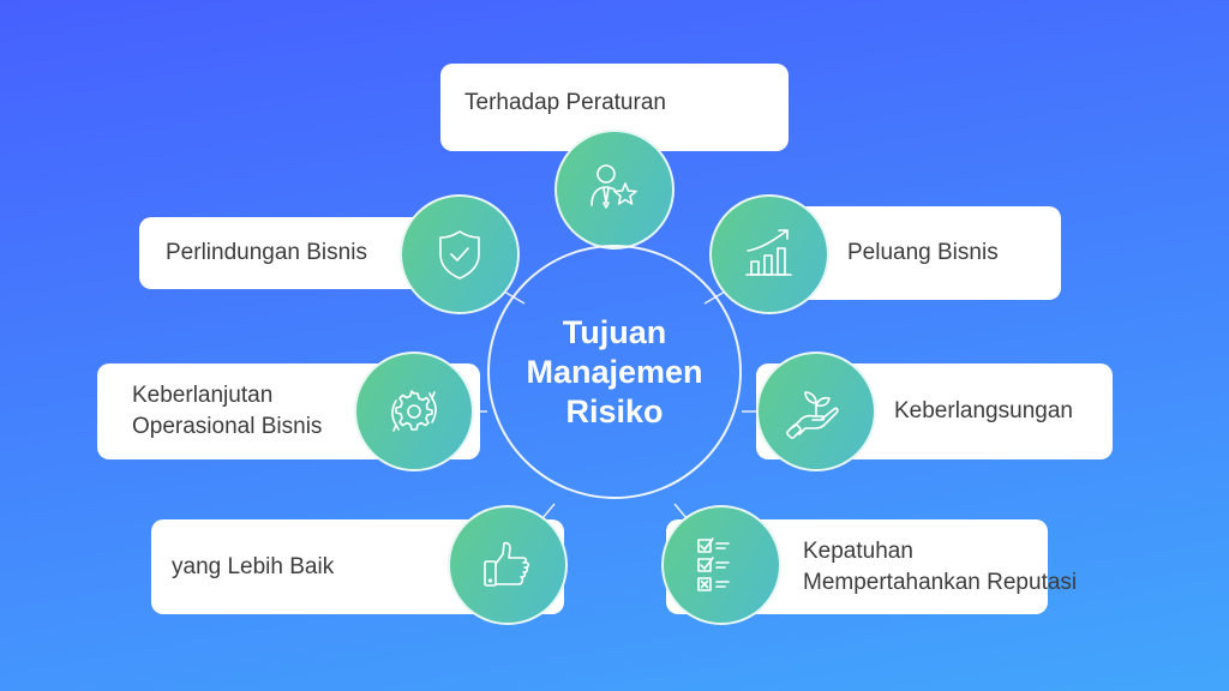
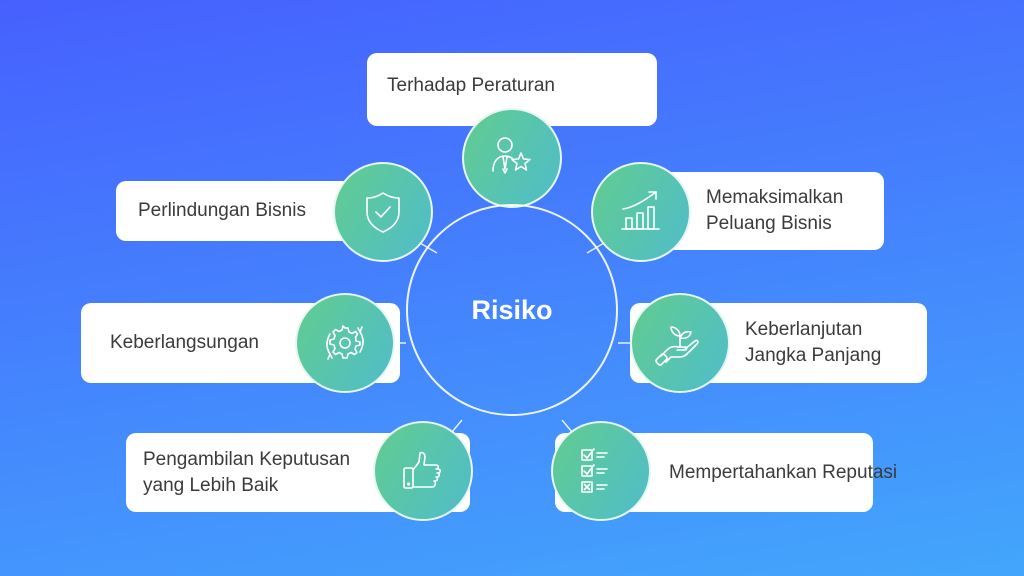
  Terhadap Peraturan
  Perlindungan Bisnis
+ Memaksimalkan
  Peluang Bisnis
- Keberlanjutan
+ Keberlangsungan
- Operasional Bisnis
- Keberlangsungan
+ Keberlanjutan
+ Jangka Panjang
+ Pengambilan Keputusan
  yang Lebih Baik
- Kepatuhan
  Mempertahankan Reputasi
- Tujuan
- Manajemen
  Risiko
